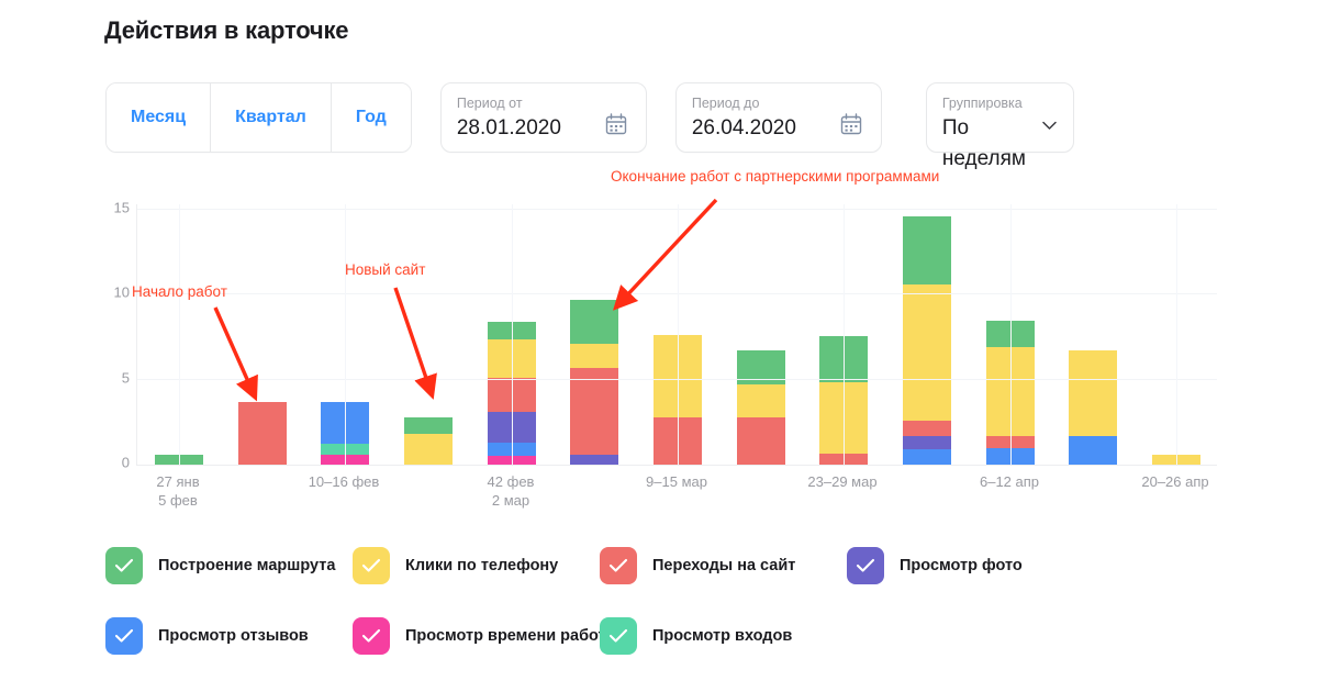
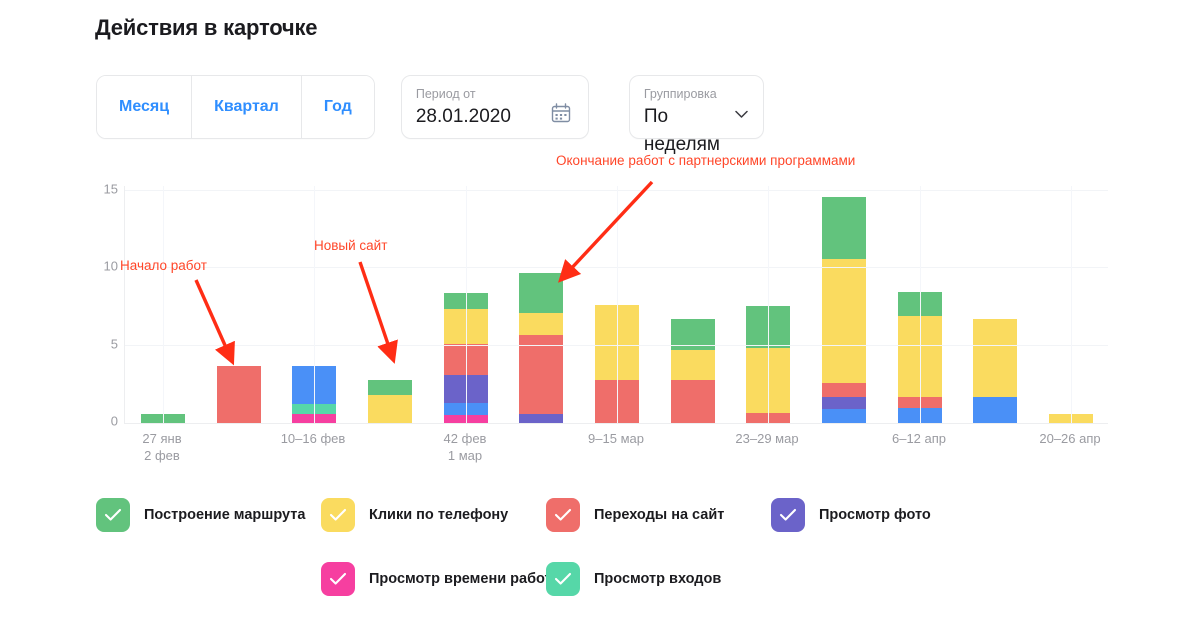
  Действия в карточке
  Месяц
  Квартал
  Год
  Период от
  28.01.2020
- Период до
- 26.04.2020
  Группировка
  По неделям
  0
  5
  10
  15
  27 янв
- 5 фев
+ 2 фев
  10–16 фев
  42 фев
- 2 мар
+ 1 мар
  9–15 мар
  23–29 мар
  6–12 апр
  20–26 апр
  Начало работ
  Новый сайт
  Окончание работ с партнерскими программами
  Построение маршрута
  Клики по телефону
  Переходы на сайт
  Просмотр фото
- Просмотр отзывов
  Просмотр времени рабо
  Просмотр входов
